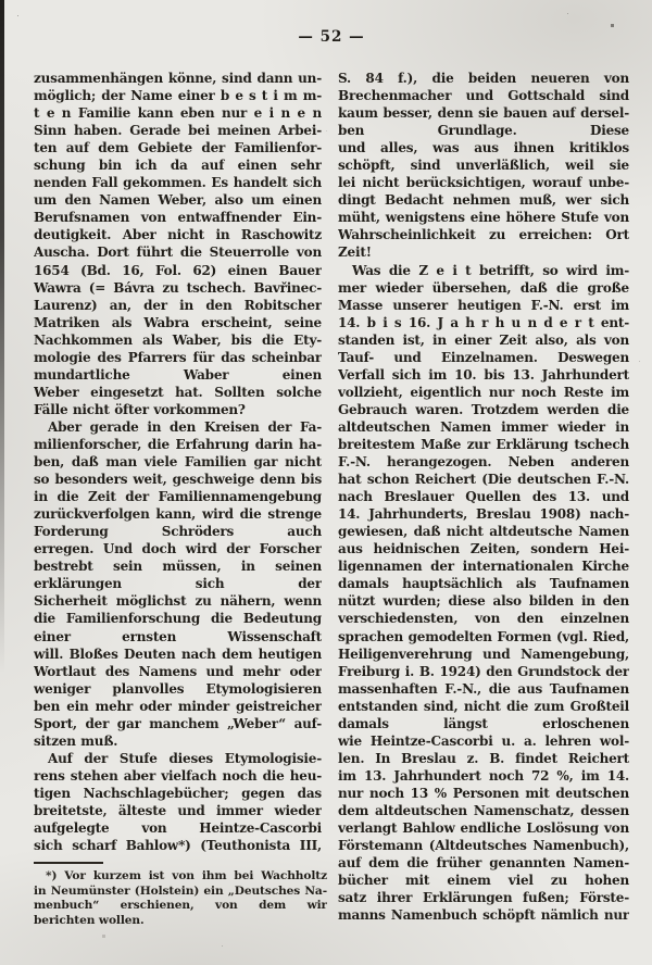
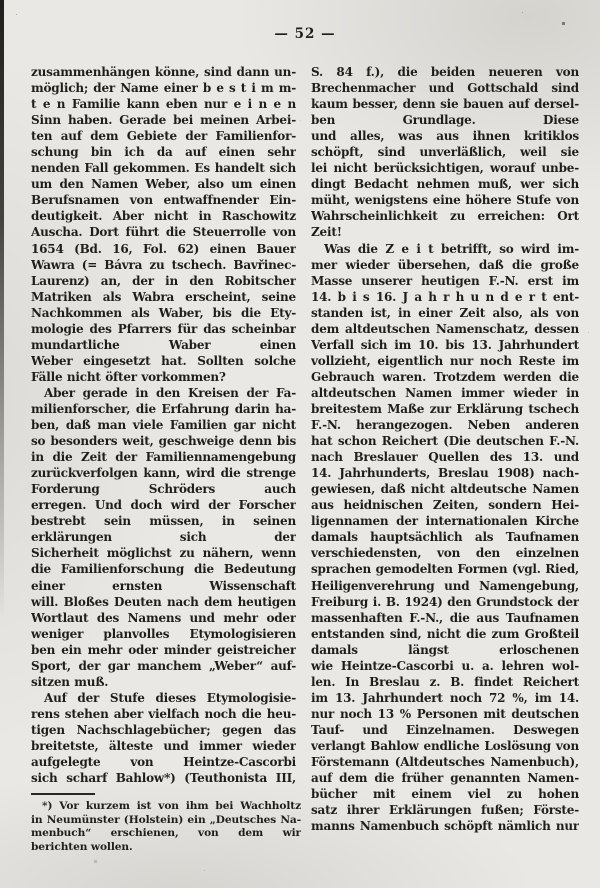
  — 52 —
  zusammenhängen könne, sind dann un-
  möglich; der Name einer b e s t i m m-
  t e n Familie kann eben nur e i n e n
  Sinn haben. Gerade bei meinen Arbei-
  ten auf dem Gebiete der Familienfor-
  schung bin ich da auf einen sehr
  nenden Fall gekommen. Es handelt sich
  um den Namen Weber, also um einen
  Berufsnamen von entwaffnender Ein-
  deutigkeit. Aber nicht in Raschowitz
  Auscha. Dort führt die Steuerrolle von
  1654 (Bd. 16, Fol. 62) einen Bauer
  Wawra (= Bávra zu tschech. Bavřinec-
  Laurenz) an, der in den Robitscher
  Matriken als Wabra erscheint, seine
  Nachkommen als Waber, bis die Ety-
  mologie des Pfarrers für das scheinbar
  Weber eingesetzt hat. Sollten solche
  Fälle nicht öfter vorkommen?
  Aber gerade in den Kreisen der Fa-
  milienforscher, die Erfahrung darin ha-
  ben, daß man viele Familien gar nicht
  so besonders weit, geschweige denn bis
  in die Zeit der Familiennamengebung
  zurückverfolgen kann, wird die strenge
  erregen. Und doch wird der Forscher
  bestrebt sein müssen, in seinen
  Sicherheit möglichst zu nähern, wenn
  die Familienforschung die Bedeutung
  will. Bloßes Deuten nach dem heutigen
  Wortlaut des Namens und mehr oder
  weniger planvolles Etymologisieren
  ben ein mehr oder minder geistreicher
  Sport, der gar manchem „Weber“ auf-
  sitzen muß.
  Auf der Stufe dieses Etymologisie-
  rens stehen aber vielfach noch die heu-
  tigen Nachschlagebücher; gegen das
  breitetste, älteste und immer wieder
  aufgelegte von Heintze-Cascorbi
  sich scharf Bahlow*) (Teuthonista III,
  S. 84 f.), die beiden neueren von
  Brechenmacher und Gottschald sind
  kaum besser, denn sie bauen auf dersel-
  und alles, was aus ihnen kritiklos
  schöpft, sind unverläßlich, weil sie
  lei nicht berücksichtigen, worauf unbe-
  dingt Bedacht nehmen muß, wer sich
  müht, wenigstens eine höhere Stufe von
  Wahrscheinlichkeit zu erreichen: Ort
  Zeit!
  Was die Z e i t betrifft, so wird im-
  mer wieder übersehen, daß die große
  Masse unserer heutigen F.-N. erst im
  14. b i s 16. J a h r h u n d e r t ent-
  standen ist, in einer Zeit also, als von
- Tauf- und Einzelnamen. Deswegen
+ dem altdeutschen Namenschatz, dessen
  Verfall sich im 10. bis 13. Jahrhundert
  vollzieht, eigentlich nur noch Reste im
  Gebrauch waren. Trotzdem werden die
  altdeutschen Namen immer wieder in
  breitestem Maße zur Erklärung tschech
  F.-N. herangezogen. Neben anderen
  hat schon Reichert (Die deutschen F.-N.
  nach Breslauer Quellen des 13. und
  14. Jahrhunderts, Breslau 1908) nach-
  gewiesen, daß nicht altdeutsche Namen
  aus heidnischen Zeiten, sondern Hei-
  ligennamen der internationalen Kirche
  damals hauptsächlich als Taufnamen
- nützt wurden; diese also bilden in den
  verschiedensten, von den einzelnen
  sprachen gemodelten Formen (vgl. Ried,
  Heiligenverehrung und Namengebung,
  Freiburg i. B. 1924) den Grundstock der
  massenhaften F.-N., die aus Taufnamen
  entstanden sind, nicht die zum Großteil
  wie Heintze-Cascorbi u. a. lehren wol-
  len. In Breslau z. B. findet Reichert
  im 13. Jahrhundert noch 72 %, im 14.
  nur noch 13 % Personen mit deutschen
- dem altdeutschen Namenschatz, dessen
+ Tauf- und Einzelnamen. Deswegen
  verlangt Bahlow endliche Loslösung von
  Förstemann (Altdeutsches Namenbuch),
  auf dem die früher genannten Namen-
  bücher mit einem viel zu hohen
  satz ihrer Erklärungen fußen; Förste-
  manns Namenbuch schöpft nämlich nur
  *) Vor kurzem ist von ihm bei Wachholtz
  in Neumünster (Holstein) ein „Deutsches Na-
  menbuch“ erschienen, von dem wir
  berichten wollen.
